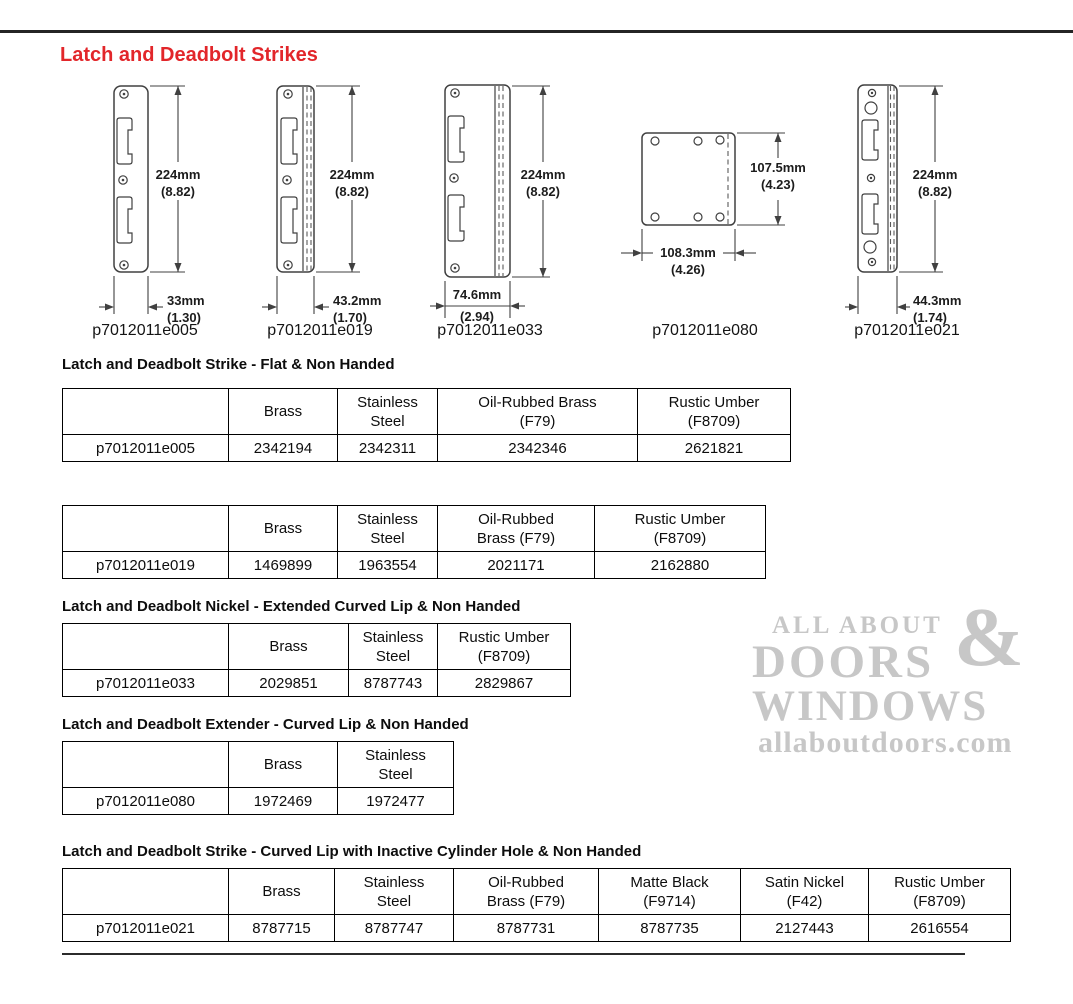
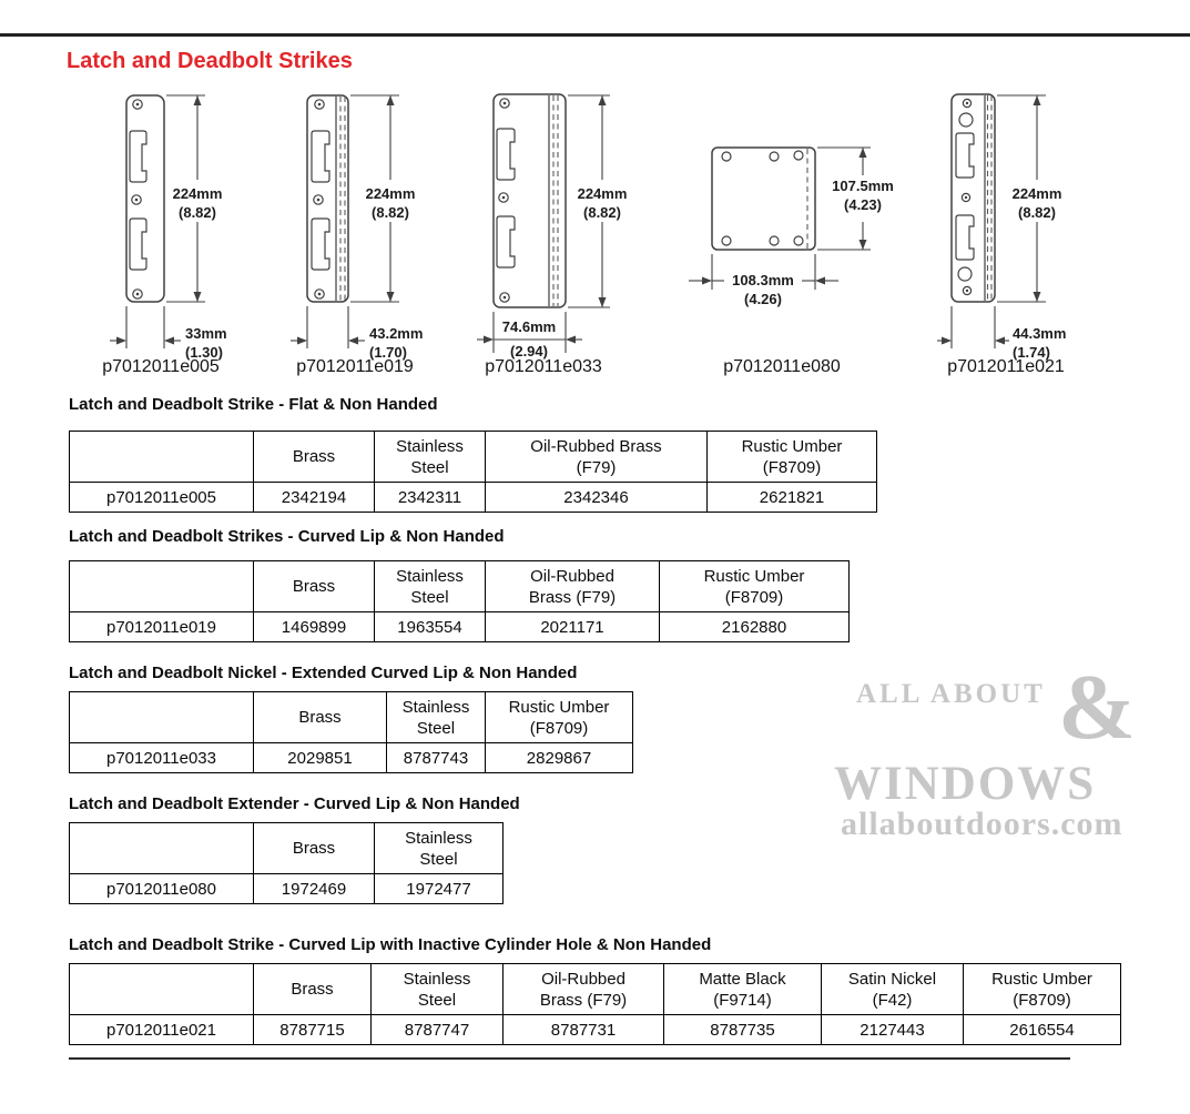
  Latch and Deadbolt Strikes
  ALL ABOUT
  &
- DOORS
  WINDOWS
  allaboutdoors.com
  224mm
  (8.82)
  33mm
  (1.30)
  p7012011e005
  224mm
  (8.82)
  43.2mm
  (1.70)
  p7012011e019
  224mm
  (8.82)
  74.6mm
  (2.94)
  p7012011e033
  107.5mm
  (4.23)
  108.3mm
  (4.26)
  p7012011e080
  224mm
  (8.82)
  44.3mm
  (1.74)
  p7012011e021
  Latch and Deadbolt Strike - Flat & Non Handed
  	Brass	Stainless Steel	Oil-Rubbed Brass (F79)	Rustic Umber (F8709)
  p7012011e005	2342194	2342311	2342346	2621821
+ Latch and Deadbolt Strikes - Curved Lip & Non Handed
  	Brass	Stainless Steel	Oil-Rubbed Brass (F79)	Rustic Umber (F8709)
  p7012011e019	1469899	1963554	2021171	2162880
  Latch and Deadbolt Nickel - Extended Curved Lip & Non Handed
  	Brass	Stainless Steel	Rustic Umber (F8709)
  p7012011e033	2029851	8787743	2829867
  Latch and Deadbolt Extender - Curved Lip & Non Handed
  	Brass	Stainless Steel
  p7012011e080	1972469	1972477
  Latch and Deadbolt Strike - Curved Lip with Inactive Cylinder Hole & Non Handed
  	Brass	Stainless Steel	Oil-Rubbed Brass (F79)	Matte Black (F9714)	Satin Nickel (F42)	Rustic Umber (F8709)
  p7012011e021	8787715	8787747	8787731	8787735	2127443	2616554
